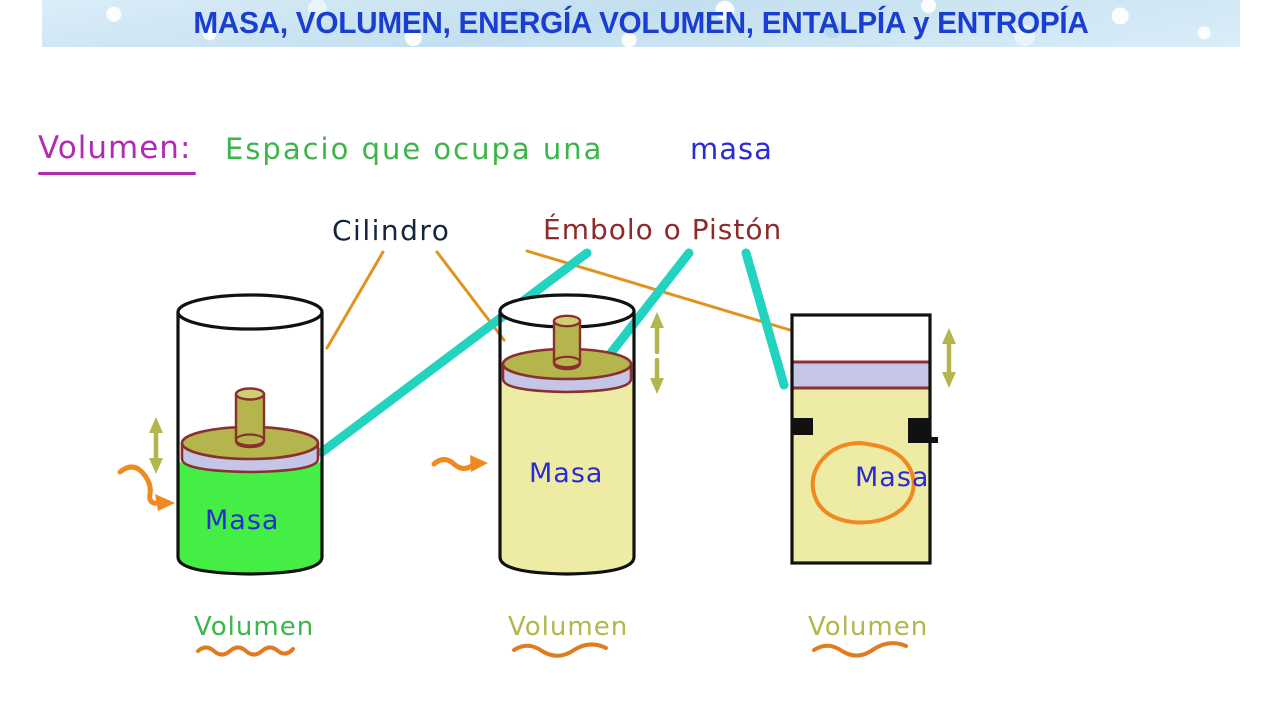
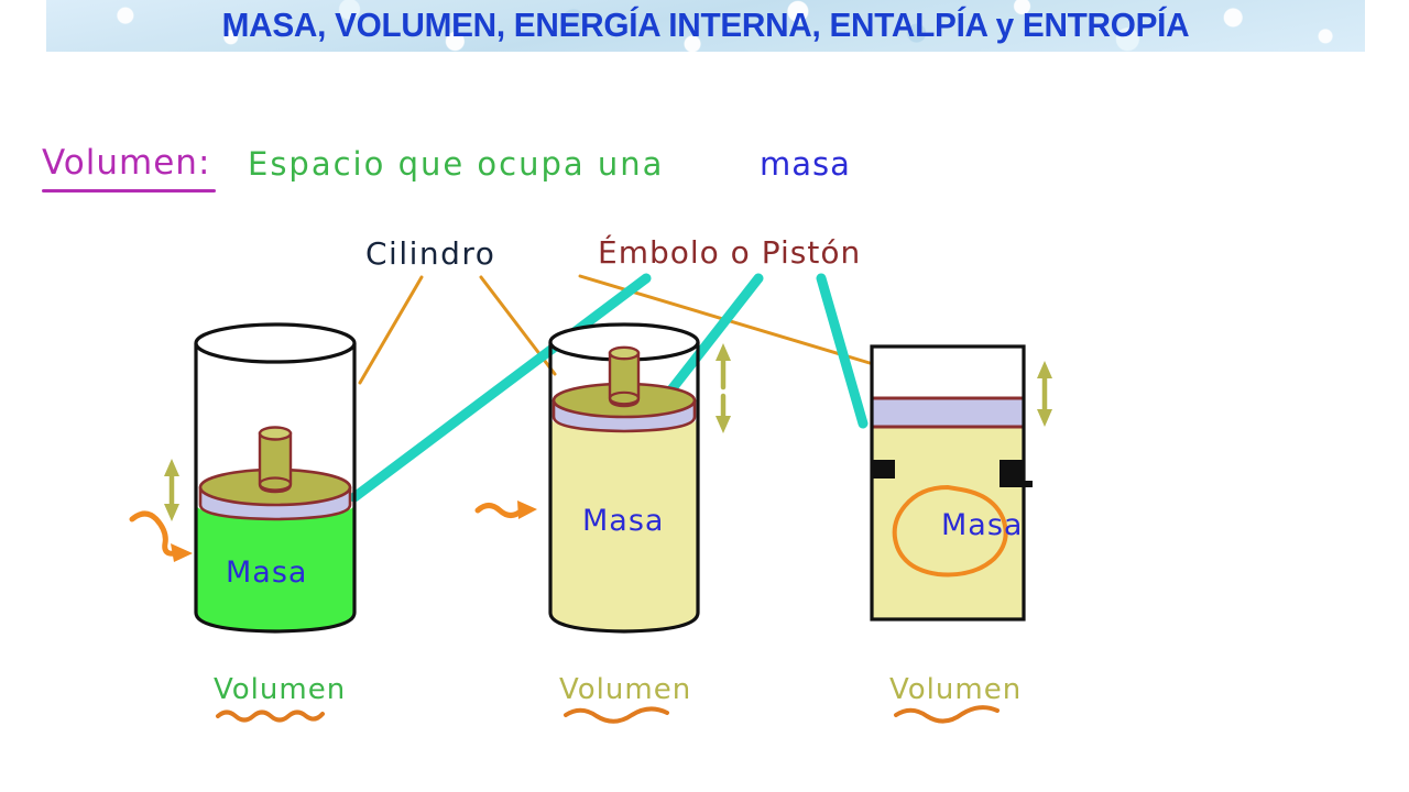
- MASA, VOLUMEN, ENERGÍA VOLUMEN, ENTALPÍA y ENTROPÍA
+ MASA, VOLUMEN, ENERGÍA INTERNA, ENTALPÍA y ENTROPÍA
  Volumen:
  Espacio que ocupa una
  masa
  Cilindro
  Émbolo o Pistón
  Masa
  Masa
  Masa
  Volumen
  Volumen
  Volumen
